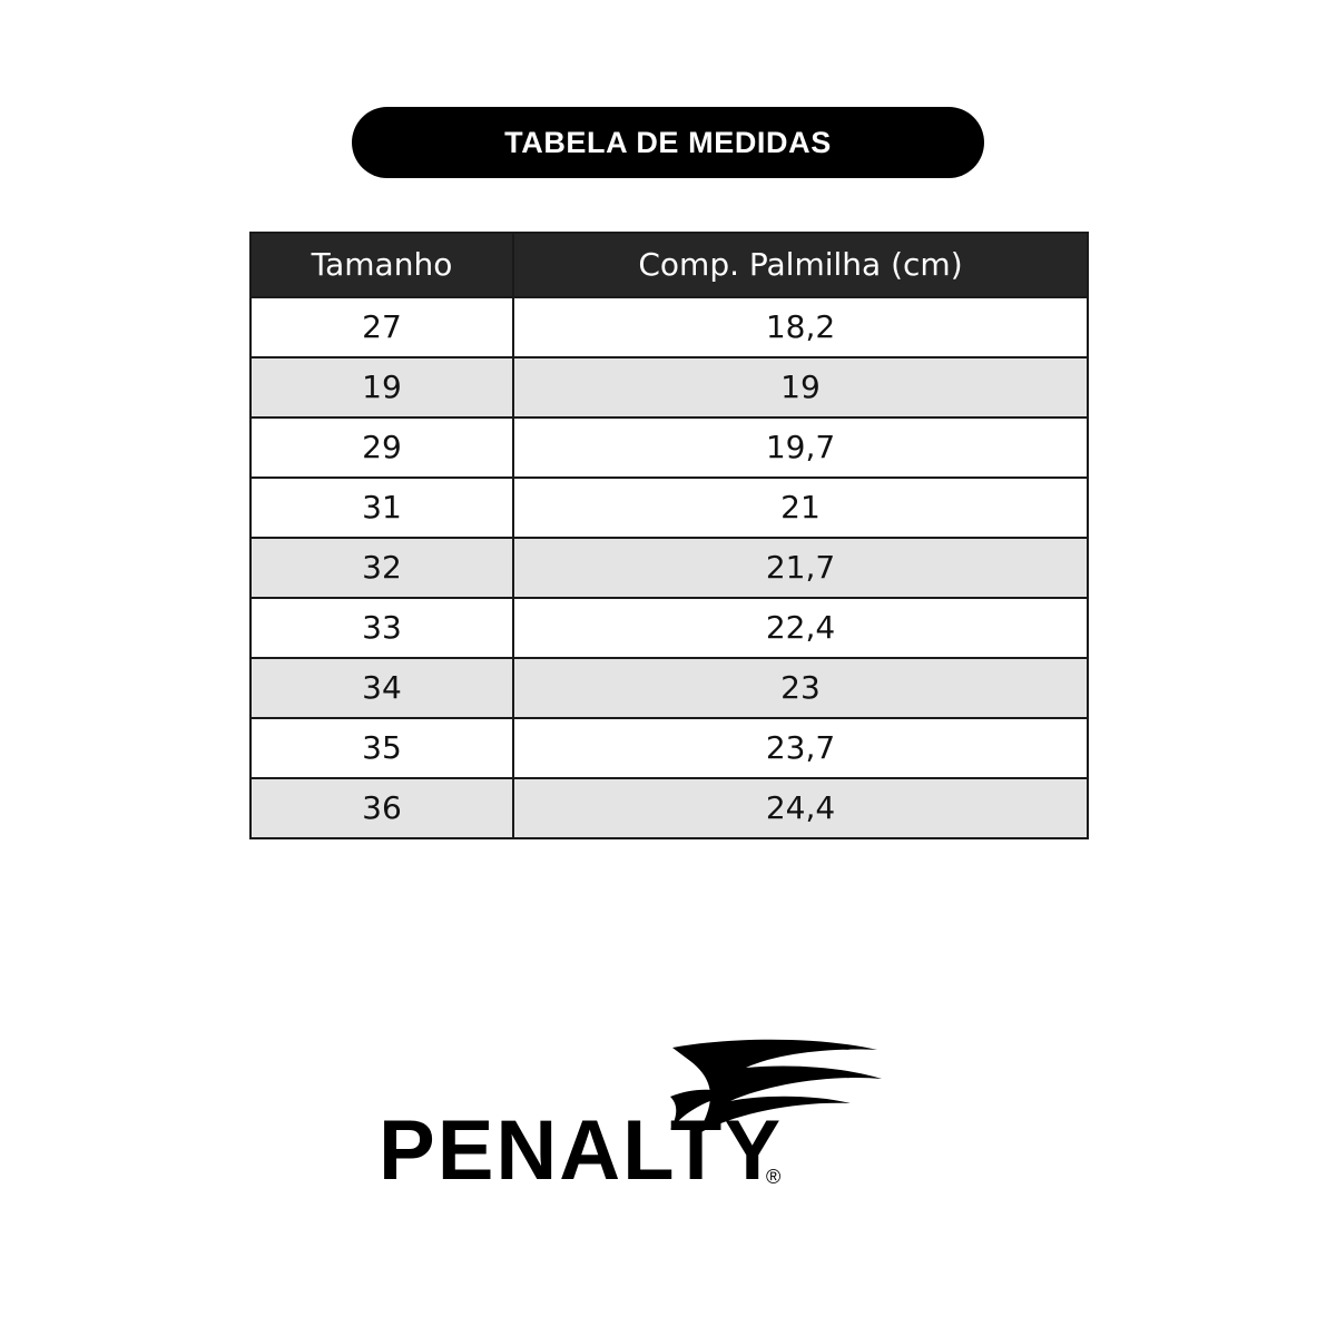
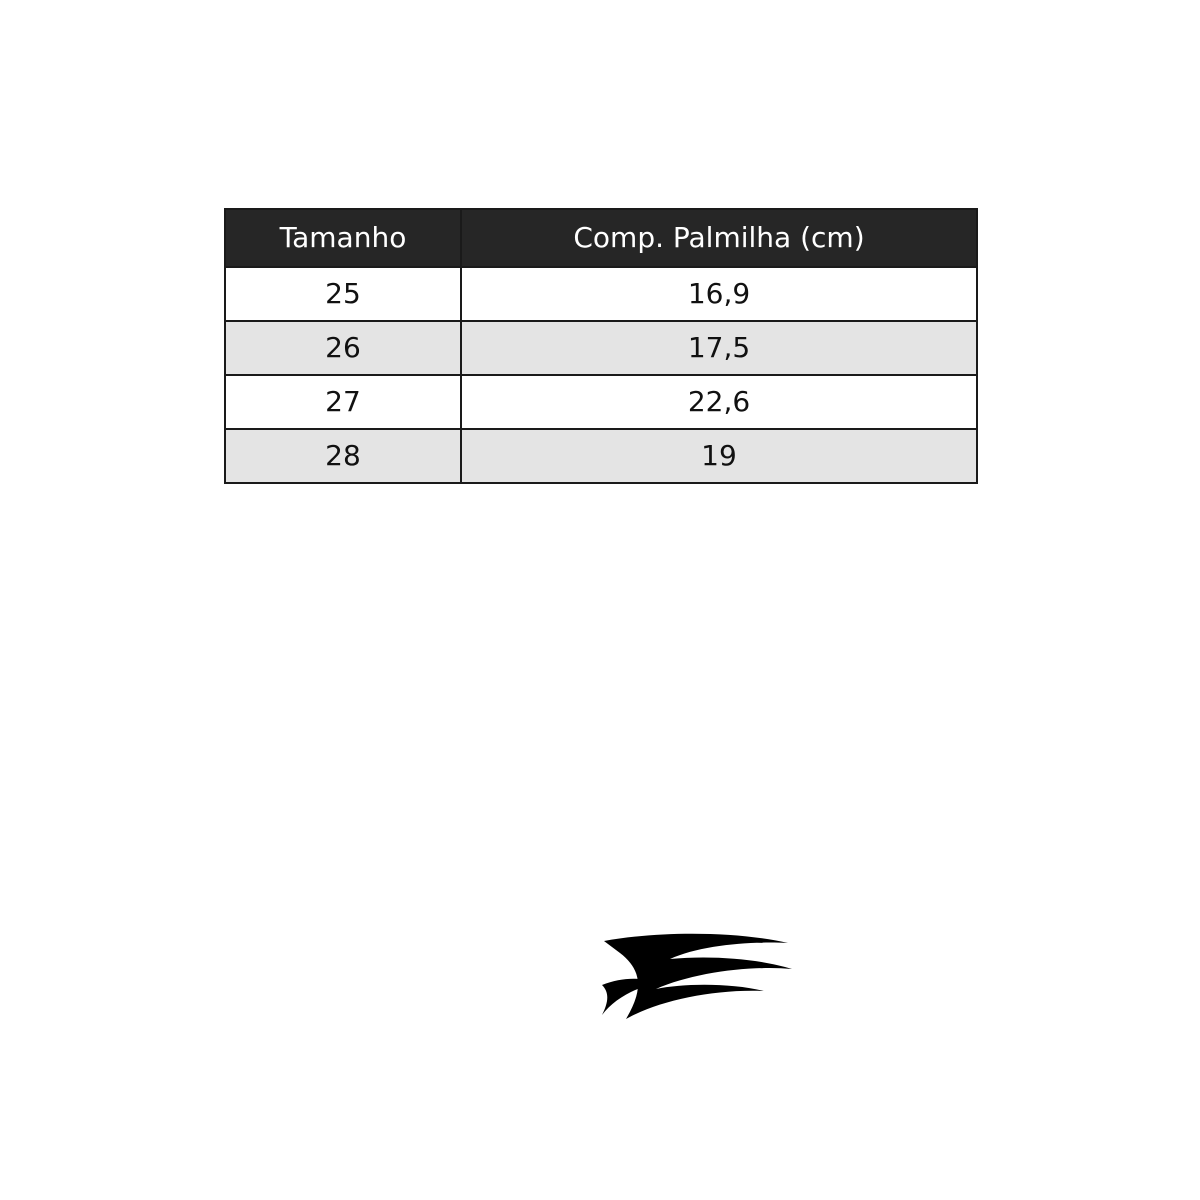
- TABELA DE MEDIDAS
  Tamanho	Comp. Palmilha (cm)
+ 25	16,9
+ 26	17,5
- 27	18,2
+ 27	22,6
- 19	19
+ 28	19
- 29	19,7
- 31	21
- 32	21,7
- 33	22,4
- 34	23
- 35	23,7
- 36	24,4
- PENALTY
- ®
